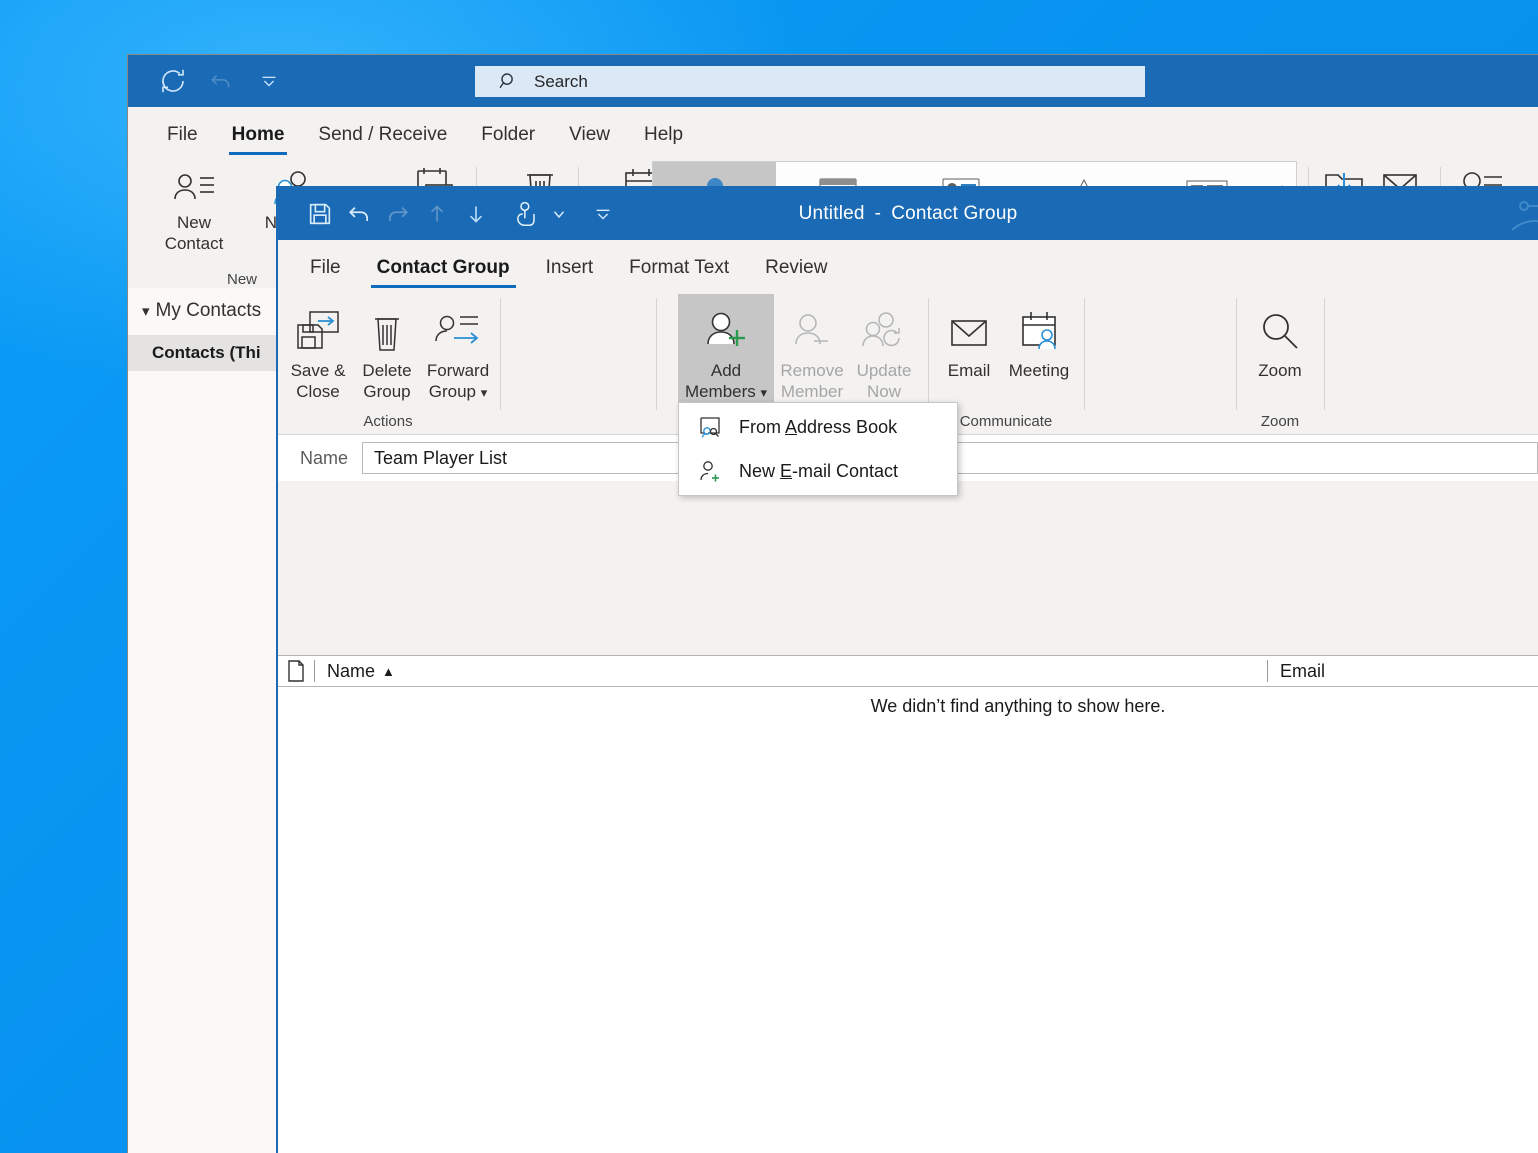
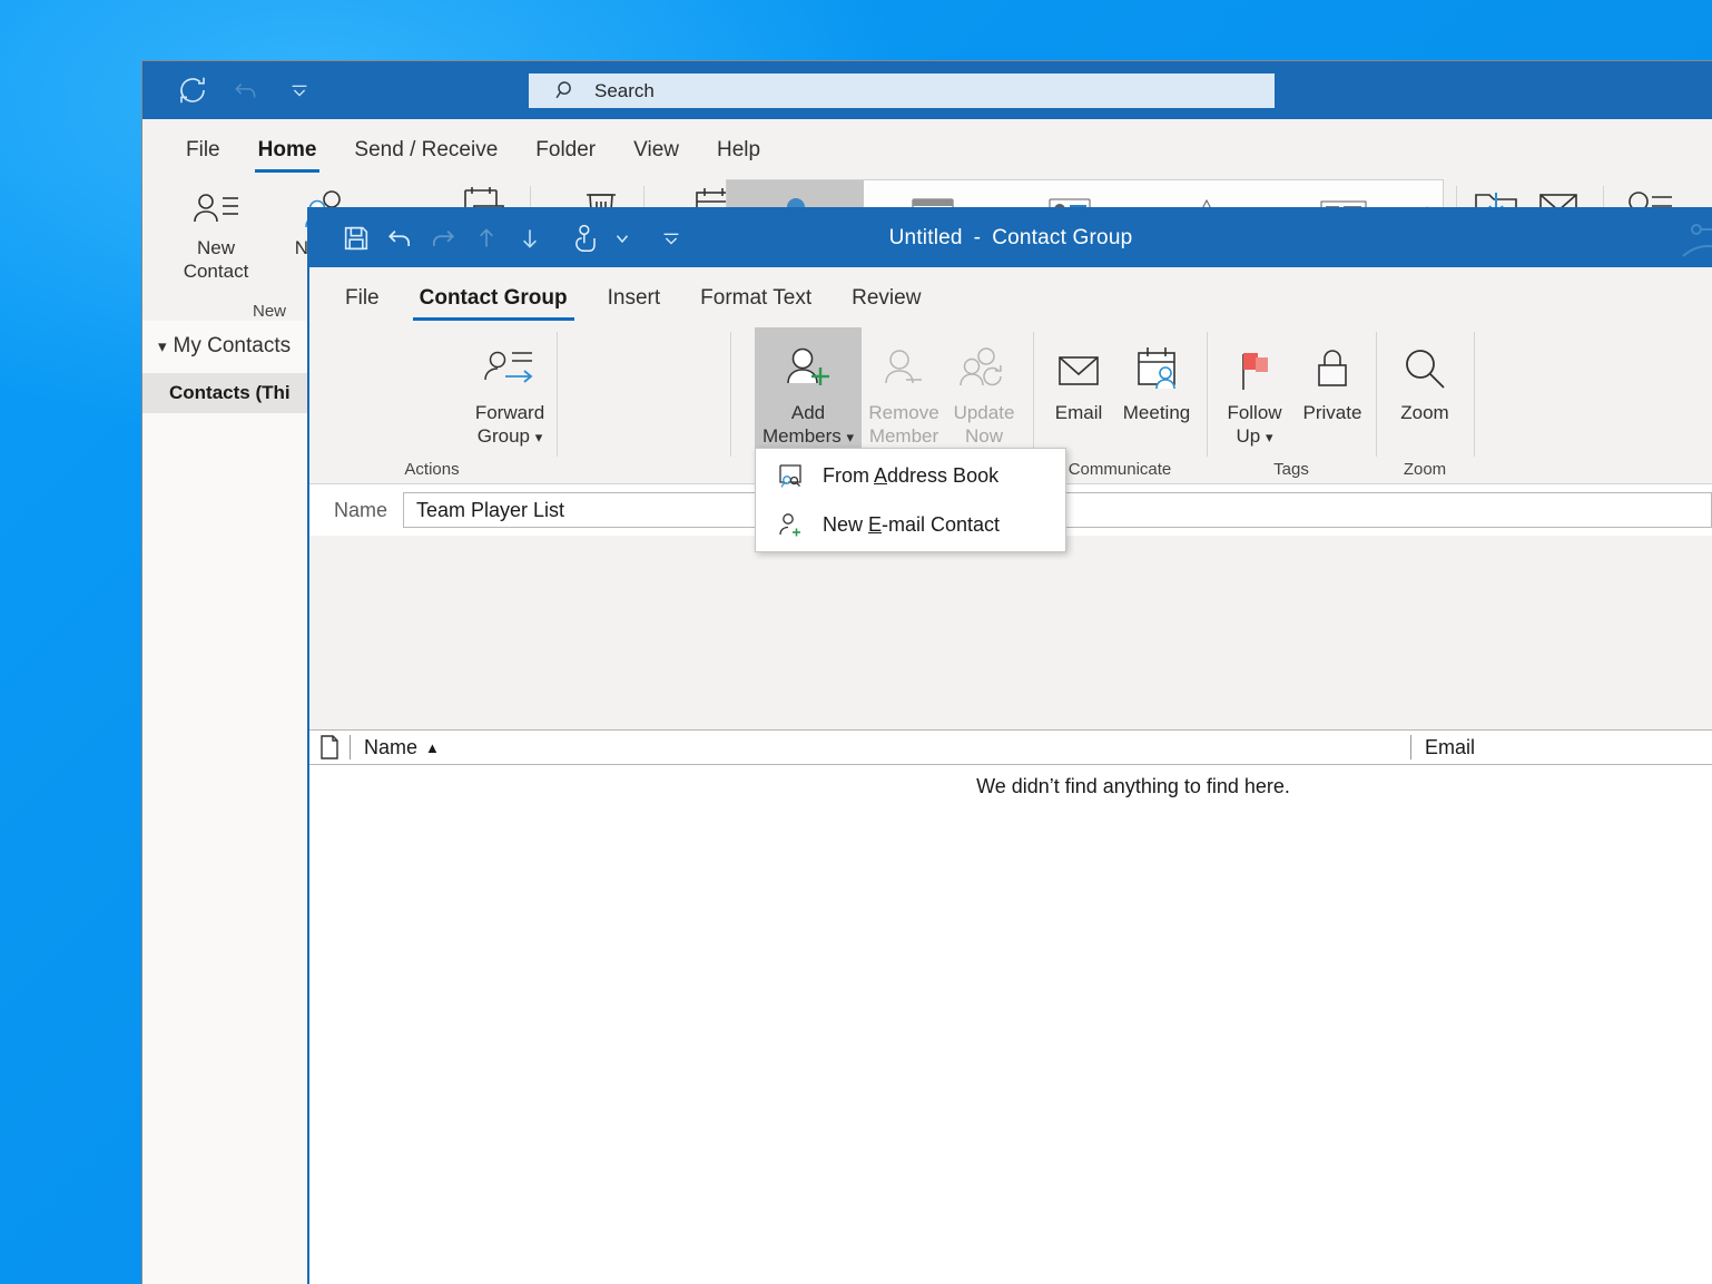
  Search
  File
  Home
  Send / Receive
  Folder
  View
  Help
  New
  Contact
  New
  ▾
  My Contacts
  Contacts (Thi
  Untitled
  -
  Contact Group
  File
  Contact Group
  Insert
  Format Text
  Review
- Save &
- Close
- Delete
- Group
  Forward
  Group ▾
  Actions
  Add
  Members ▾
  Remove
  Member
  Update
  Now
  Email
  Meeting
  Communicate
+ Follow
+ Up ▾
+ Private
+ Tags
  Zoom
  Zoom
  Name
  Team Player List
  Name
  ▲
  Email
- We didn’t find anything to show here.
+ We didn’t find anything to find here.
  From Address Book
  New E-mail Contact
